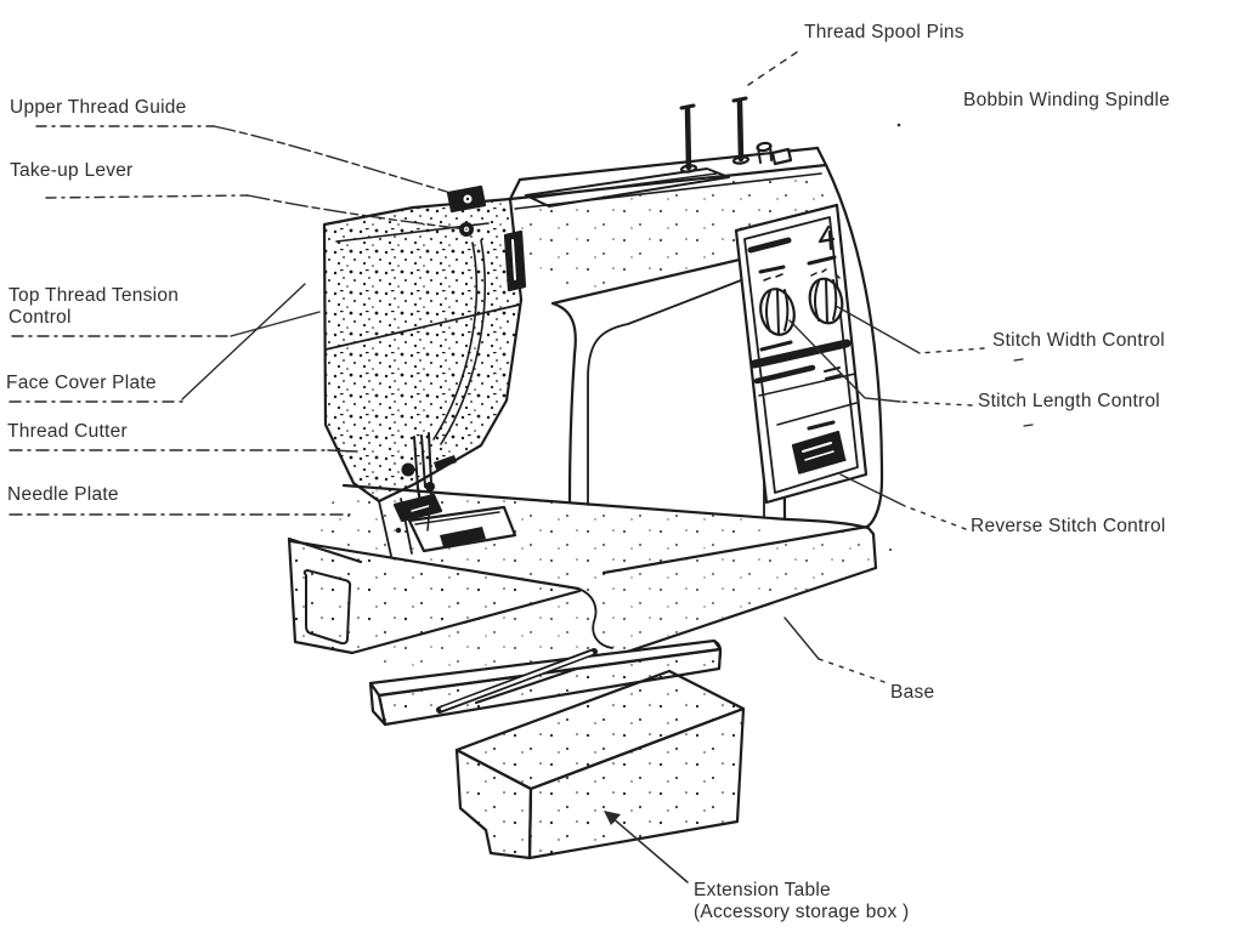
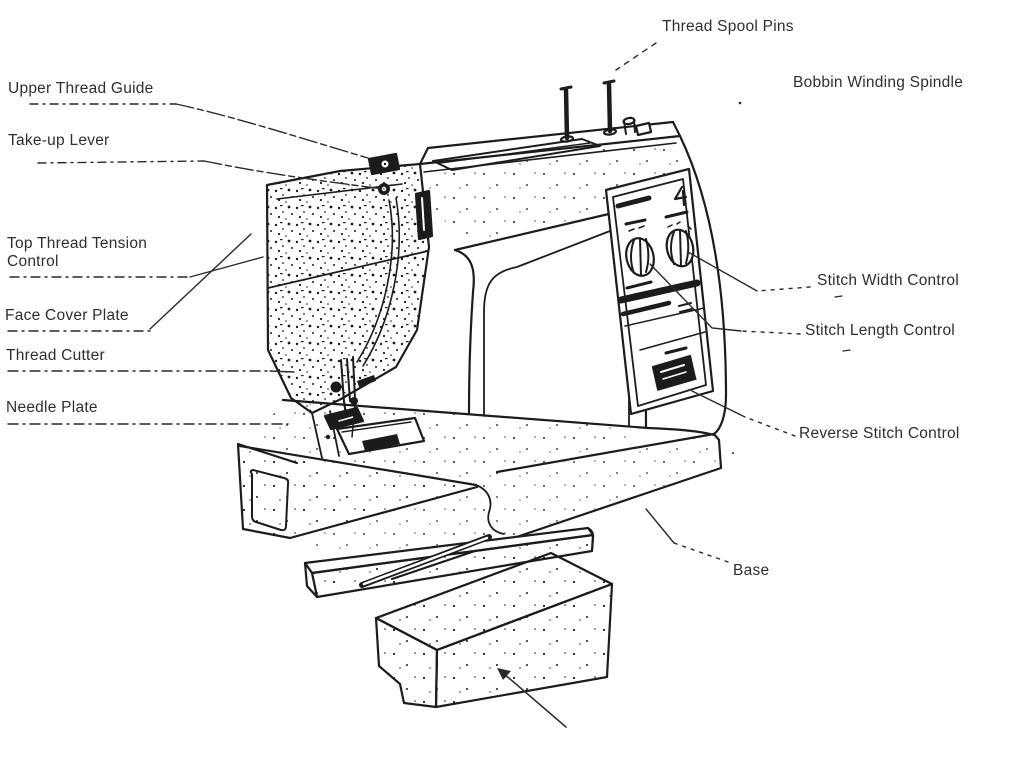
  Upper Thread Guide
  Take-up Lever
  Top Thread Tension Control
  Face Cover Plate
  Thread Cutter
  Needle Plate
  Thread Spool Pins
  Bobbin Winding Spindle
  Stitch Width Control
  Stitch Length Control
  Reverse Stitch Control
  Base
- Extension Table
- (Accessory storage box )
